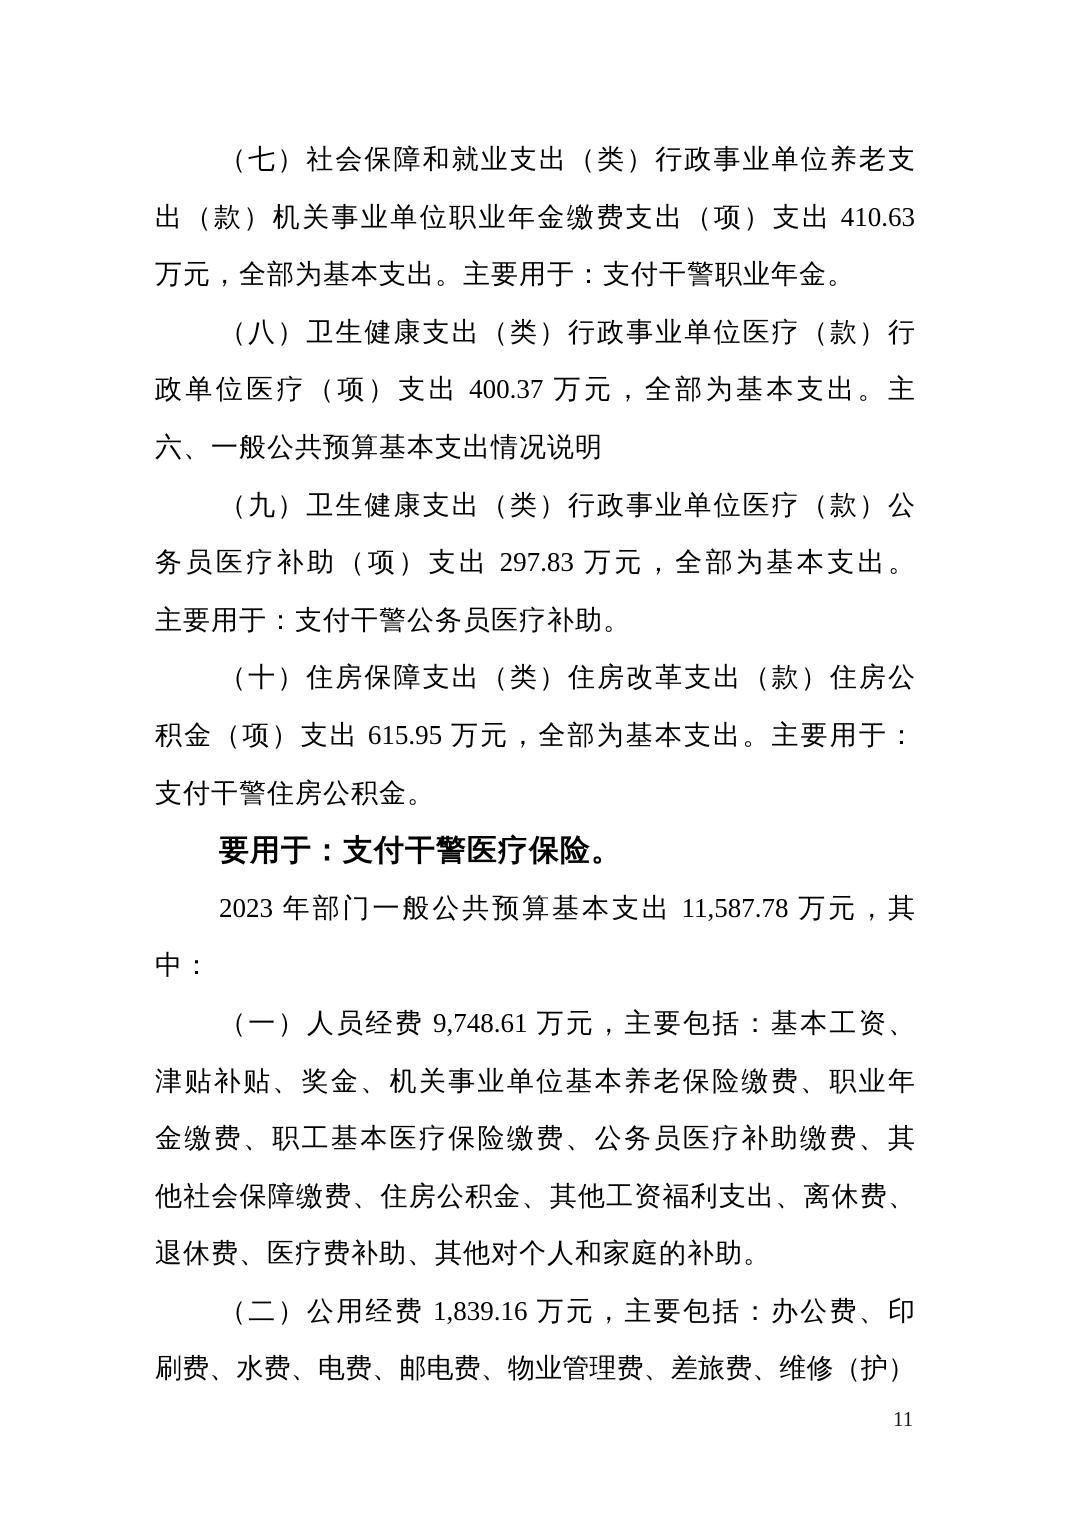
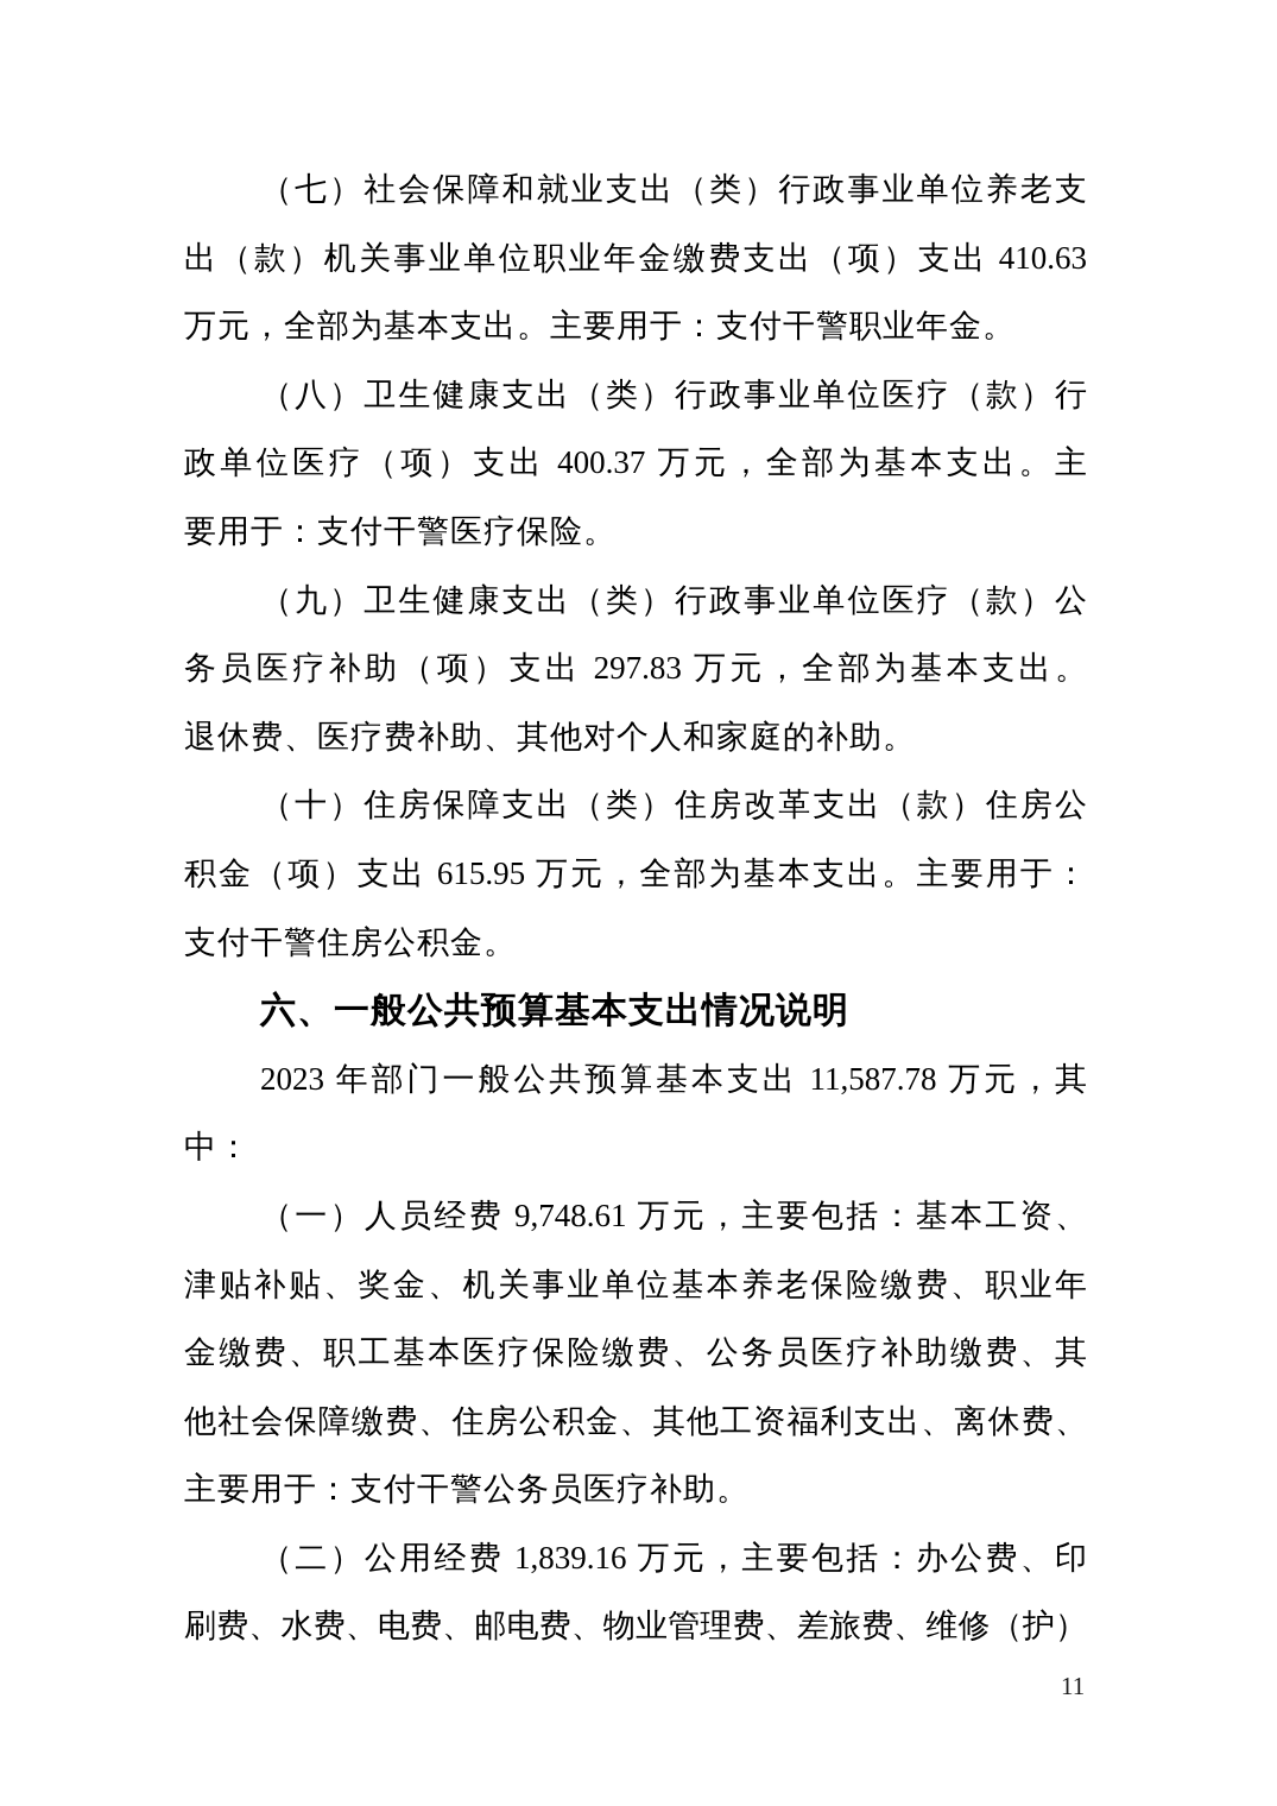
  （七）社会保障和就业支出（类）行政事业单位养老支
  出（款）机关事业单位职业年金缴费支出（项）支出 410.63
  万元，全部为基本支出。主要用于：支付干警职业年金。
  （八）卫生健康支出（类）行政事业单位医疗（款）行
  政单位医疗（项）支出 400.37 万元，全部为基本支出。主
- 六、一般公共预算基本支出情况说明
+ 要用于：支付干警医疗保险。
  （九）卫生健康支出（类）行政事业单位医疗（款）公
  务员医疗补助（项）支出 297.83 万元，全部为基本支出。
- 主要用于：支付干警公务员医疗补助。
+ 退休费、医疗费补助、其他对个人和家庭的补助。
  （十）住房保障支出（类）住房改革支出（款）住房公
  积金（项）支出 615.95 万元，全部为基本支出。主要用于：
  支付干警住房公积金。
- 要用于：支付干警医疗保险。
+ 六、一般公共预算基本支出情况说明
  2023 年部门一般公共预算基本支出 11,587.78 万元，其
  中：
  （一）人员经费 9,748.61 万元，主要包括：基本工资、
  津贴补贴、奖金、机关事业单位基本养老保险缴费、职业年
  金缴费、职工基本医疗保险缴费、公务员医疗补助缴费、其
  他社会保障缴费、住房公积金、其他工资福利支出、离休费、
- 退休费、医疗费补助、其他对个人和家庭的补助。
+ 主要用于：支付干警公务员医疗补助。
  （二）公用经费 1,839.16 万元，主要包括：办公费、印
  刷费、水费、电费、邮电费、物业管理费、差旅费、维修（护）
  11
